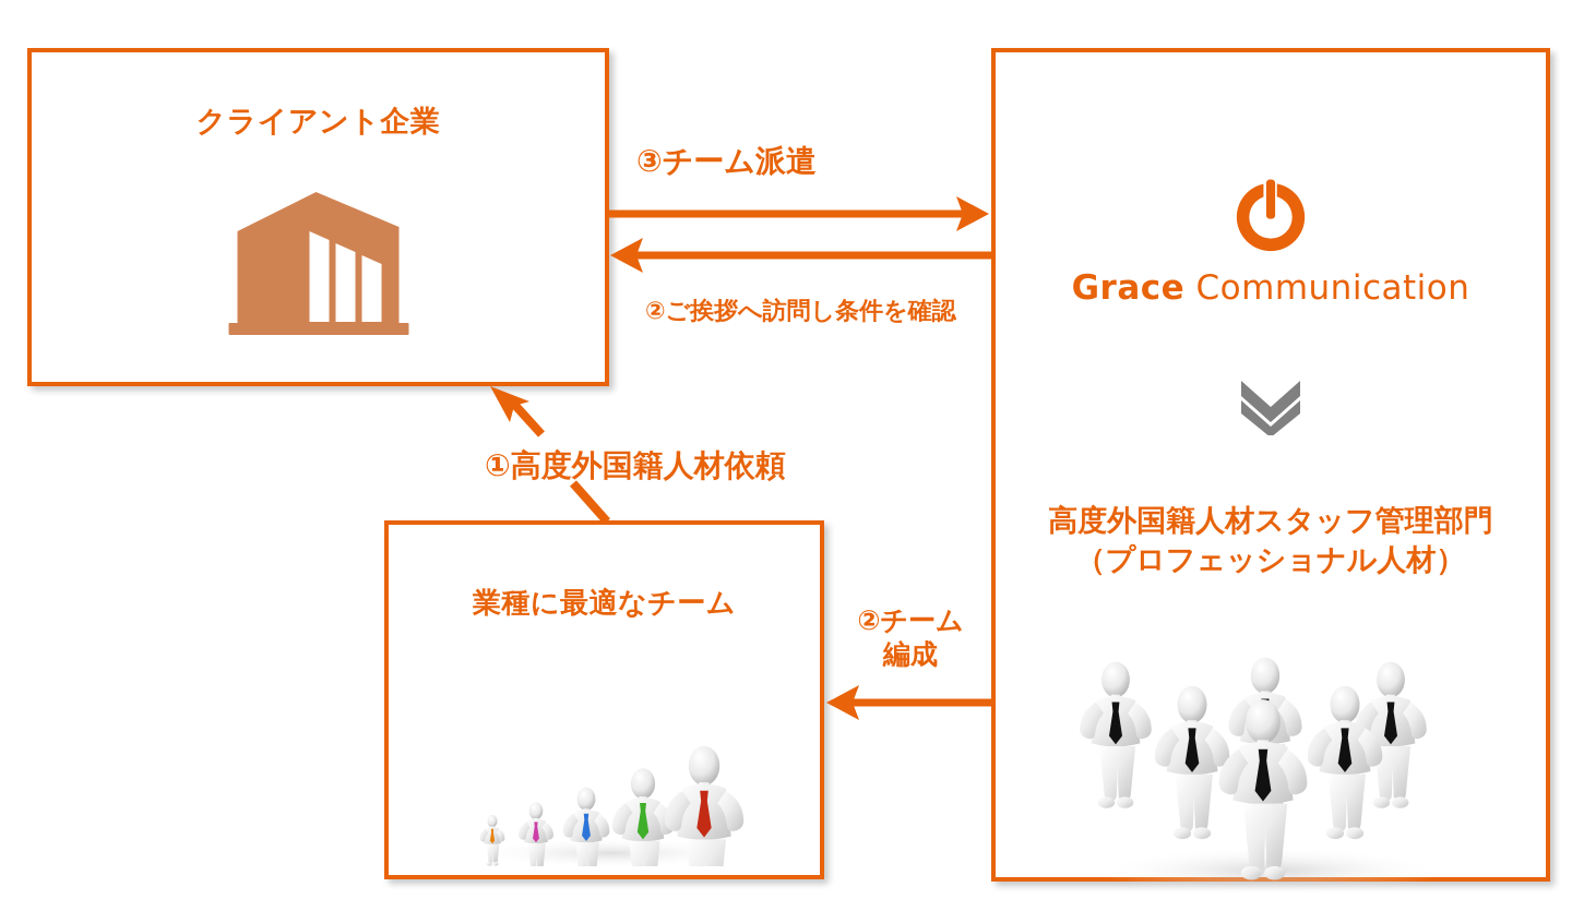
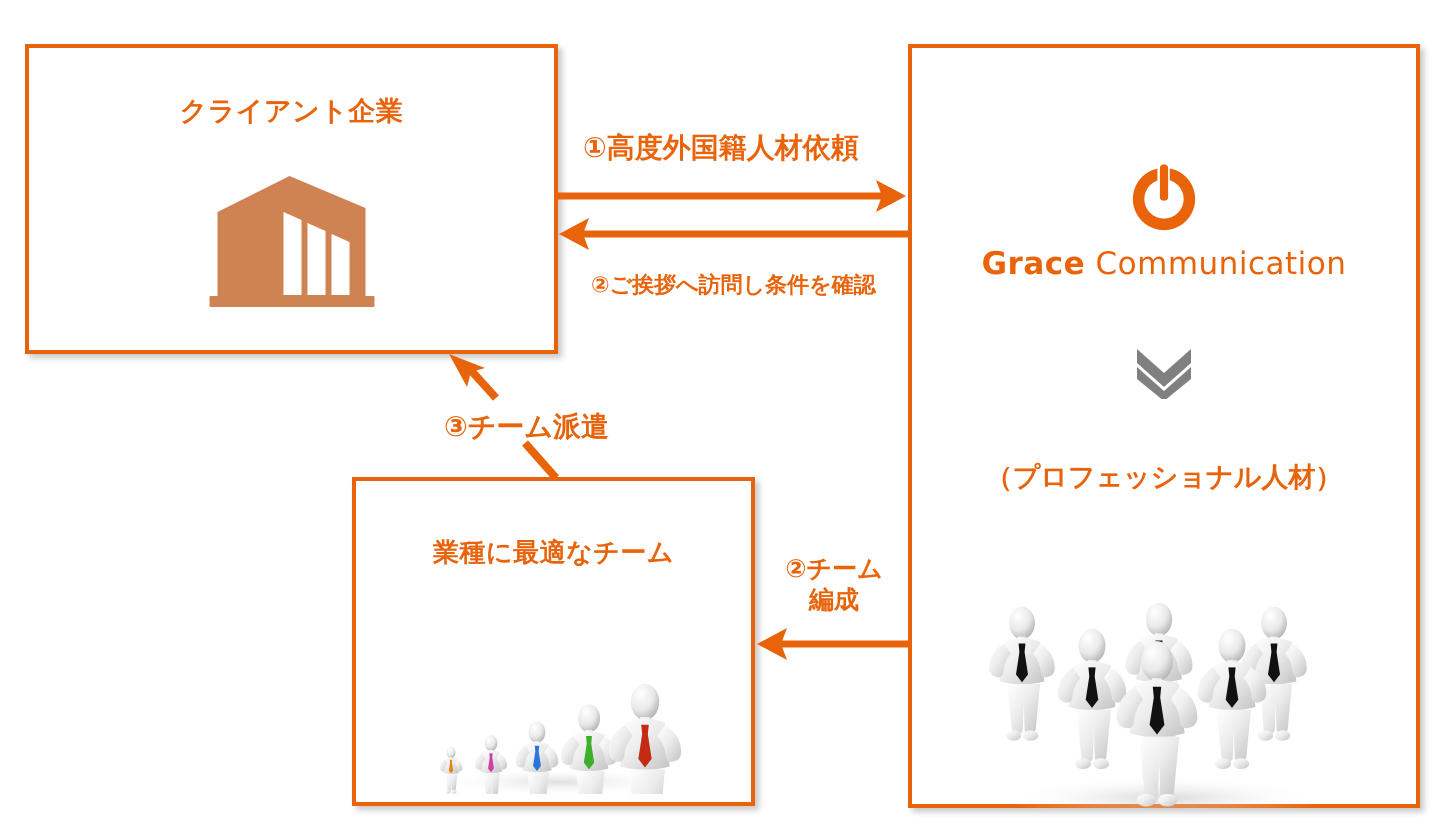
  クライアント企業
  Grace Communication
- 高度外国籍人材スタッフ管理部門
  （プロフェッショナル人材）
  業種に最適なチーム
- ③チーム派遣
+ ①高度外国籍人材依頼
  ②ご挨拶へ訪問し条件を確認
- ①高度外国籍人材依頼
+ ③チーム派遣
  ②チーム
  編成
